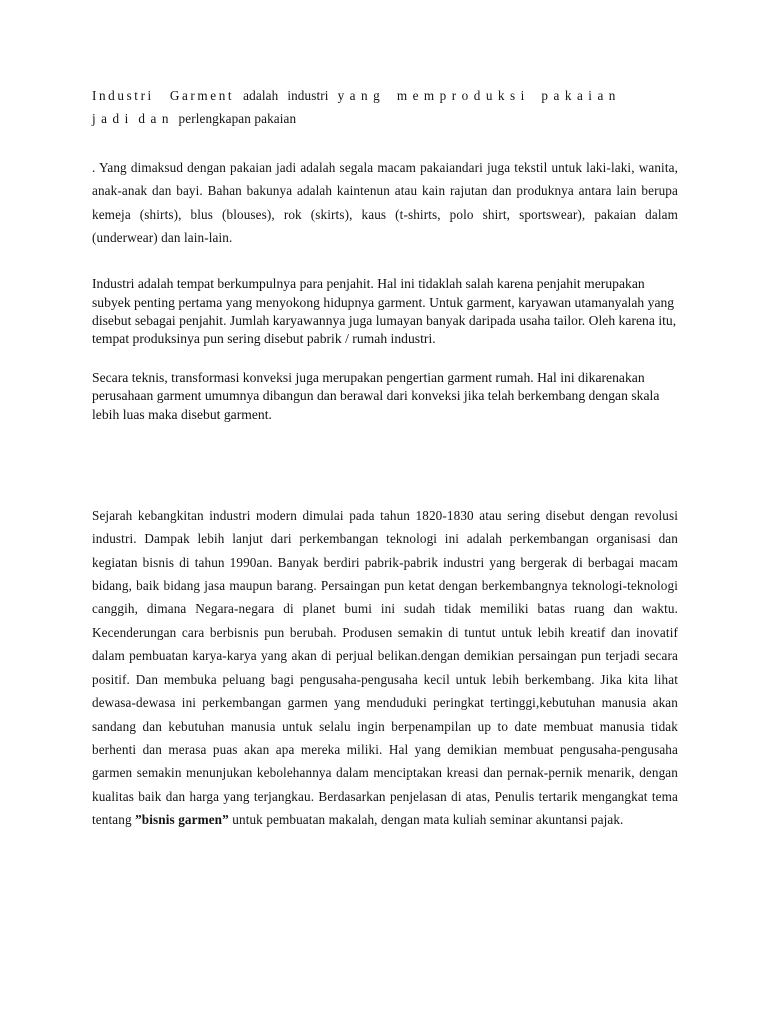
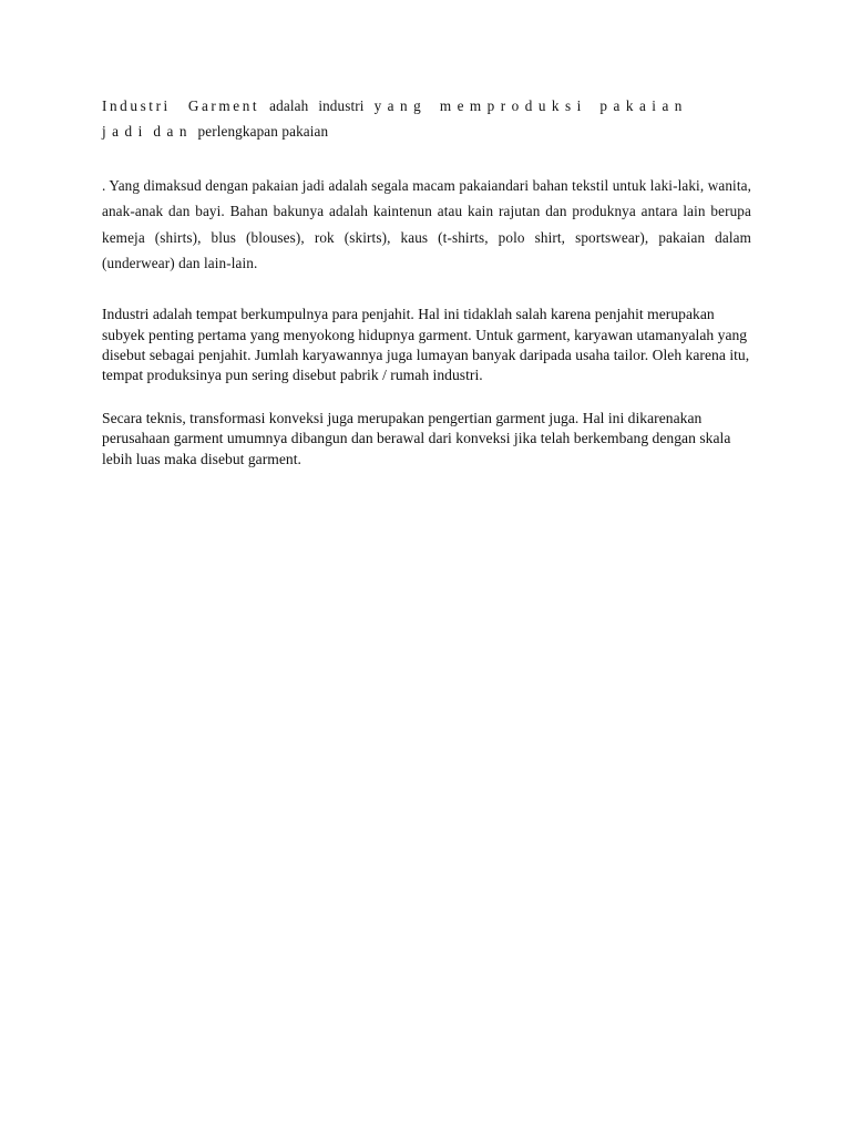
  Industri Garment adalah industri y a n g m e m p r o d u k s i p a k a i a n
  j a d i d a n perlengkapan pakaian
- . Yang dimaksud dengan pakaian jadi adalah segala macam pakaiandari juga tekstil untuk laki-laki, wanita, anak-anak dan bayi. Bahan bakunya adalah kaintenun atau kain rajutan dan produknya antara lain berupa kemeja (shirts), blus (blouses), rok (skirts), kaus (t-shirts, polo shirt, sportswear), pakaian dalam (underwear) dan lain-lain.
+ . Yang dimaksud dengan pakaian jadi adalah segala macam pakaiandari bahan tekstil untuk laki-laki, wanita, anak-anak dan bayi. Bahan bakunya adalah kaintenun atau kain rajutan dan produknya antara lain berupa kemeja (shirts), blus (blouses), rok (skirts), kaus (t-shirts, polo shirt, sportswear), pakaian dalam (underwear) dan lain-lain.
  Industri adalah tempat berkumpulnya para penjahit. Hal ini tidaklah salah karena penjahit merupakan subyek penting pertama yang menyokong hidupnya garment. Untuk garment, karyawan utamanyalah yang disebut sebagai penjahit. Jumlah karyawannya juga lumayan banyak daripada usaha tailor. Oleh karena itu, tempat produksinya pun sering disebut pabrik / rumah industri.
- Secara teknis, transformasi konveksi juga merupakan pengertian garment rumah. Hal ini dikarenakan perusahaan garment umumnya dibangun dan berawal dari konveksi jika telah berkembang dengan skala lebih luas maka disebut garment.
+ Secara teknis, transformasi konveksi juga merupakan pengertian garment juga. Hal ini dikarenakan perusahaan garment umumnya dibangun dan berawal dari konveksi jika telah berkembang dengan skala lebih luas maka disebut garment.
- Sejarah kebangkitan industri modern dimulai pada tahun 1820-1830 atau sering disebut dengan revolusi industri. Dampak lebih lanjut dari perkembangan teknologi ini adalah perkembangan organisasi dan kegiatan bisnis di tahun 1990an. Banyak berdiri pabrik-pabrik industri yang bergerak di berbagai macam bidang, baik bidang jasa maupun barang. Persaingan pun ketat dengan berkembangnya teknologi-teknologi canggih, dimana Negara-negara di planet bumi ini sudah tidak memiliki batas ruang dan waktu. Kecenderungan cara berbisnis pun berubah. Produsen semakin di tuntut untuk lebih kreatif dan inovatif dalam pembuatan karya-karya yang akan di perjual belikan.dengan demikian persaingan pun terjadi secara positif. Dan membuka peluang bagi pengusaha-pengusaha kecil untuk lebih berkembang. Jika kita lihat dewasa-dewasa ini perkembangan garmen yang menduduki peringkat tertinggi,kebutuhan manusia akan sandang dan kebutuhan manusia untuk selalu ingin berpenampilan up to date membuat manusia tidak berhenti dan merasa puas akan apa mereka miliki. Hal yang demikian membuat pengusaha-pengusaha garmen semakin menunjukan kebolehannya dalam menciptakan kreasi dan pernak-pernik menarik, dengan kualitas baik dan harga yang terjangkau. Berdasarkan penjelasan di atas, Penulis tertarik mengangkat tema tentang ”bisnis garmen” untuk pembuatan makalah, dengan mata kuliah seminar akuntansi pajak.
